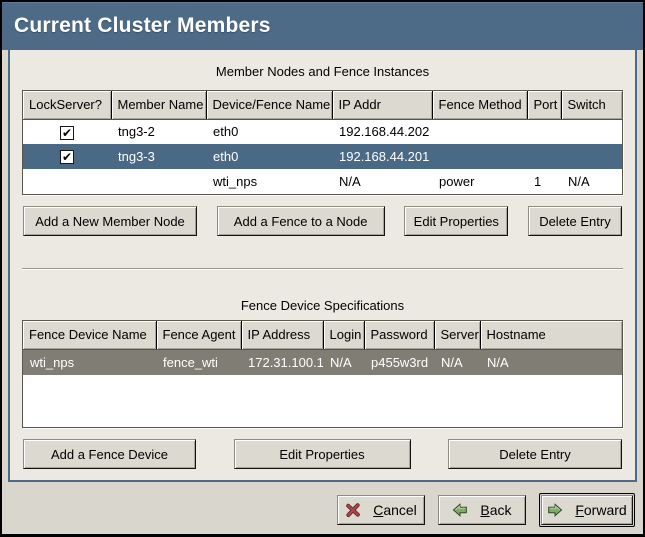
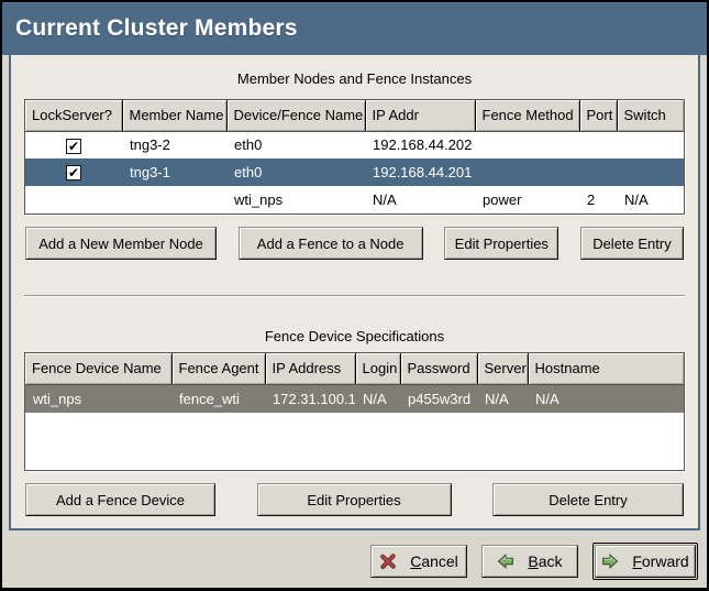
  Current Cluster Members
  Member Nodes and Fence Instances
  LockServer?	Member Name	Device/Fence Name	IP Addr	Fence Method	Port	Switch
  ✔	tng3-2	eth0	192.168.44.202
- ✔	tng3-3	eth0	192.168.44.201
+ ✔	tng3-1	eth0	192.168.44.201
- 		wti_nps	N/A	power	1	N/A
+ 		wti_nps	N/A	power	2	N/A
  Add a New Member Node
  Add a Fence to a Node
  Edit Properties
  Delete Entry
  Fence Device Specifications
  Fence Device Name	Fence Agent	IP Address	Login	Password	Server	Hostname
  wti_nps	fence_wti	172.31.100.1	N/A	p455w3rd	N/A	N/A
  Add a Fence Device
  Edit Properties
  Delete Entry
  Cancel
  Back
  Forward
